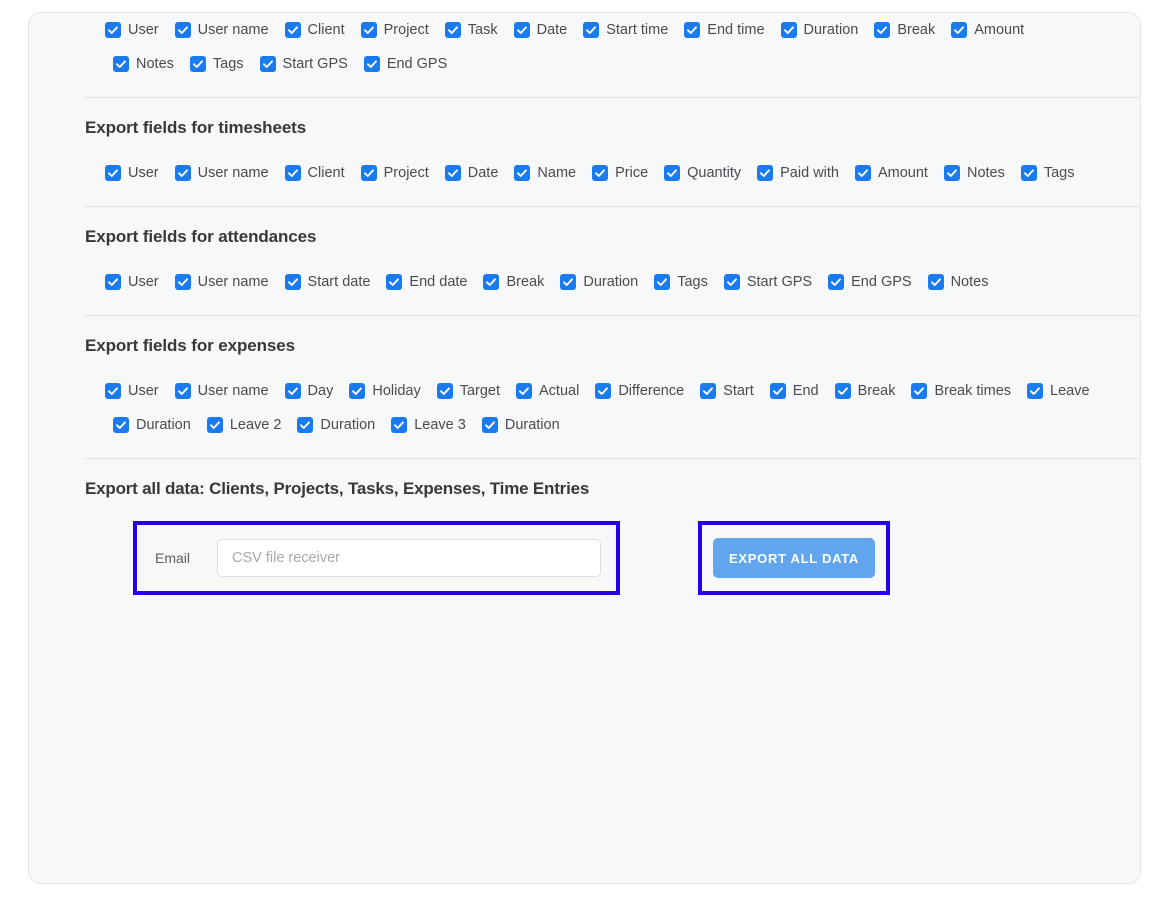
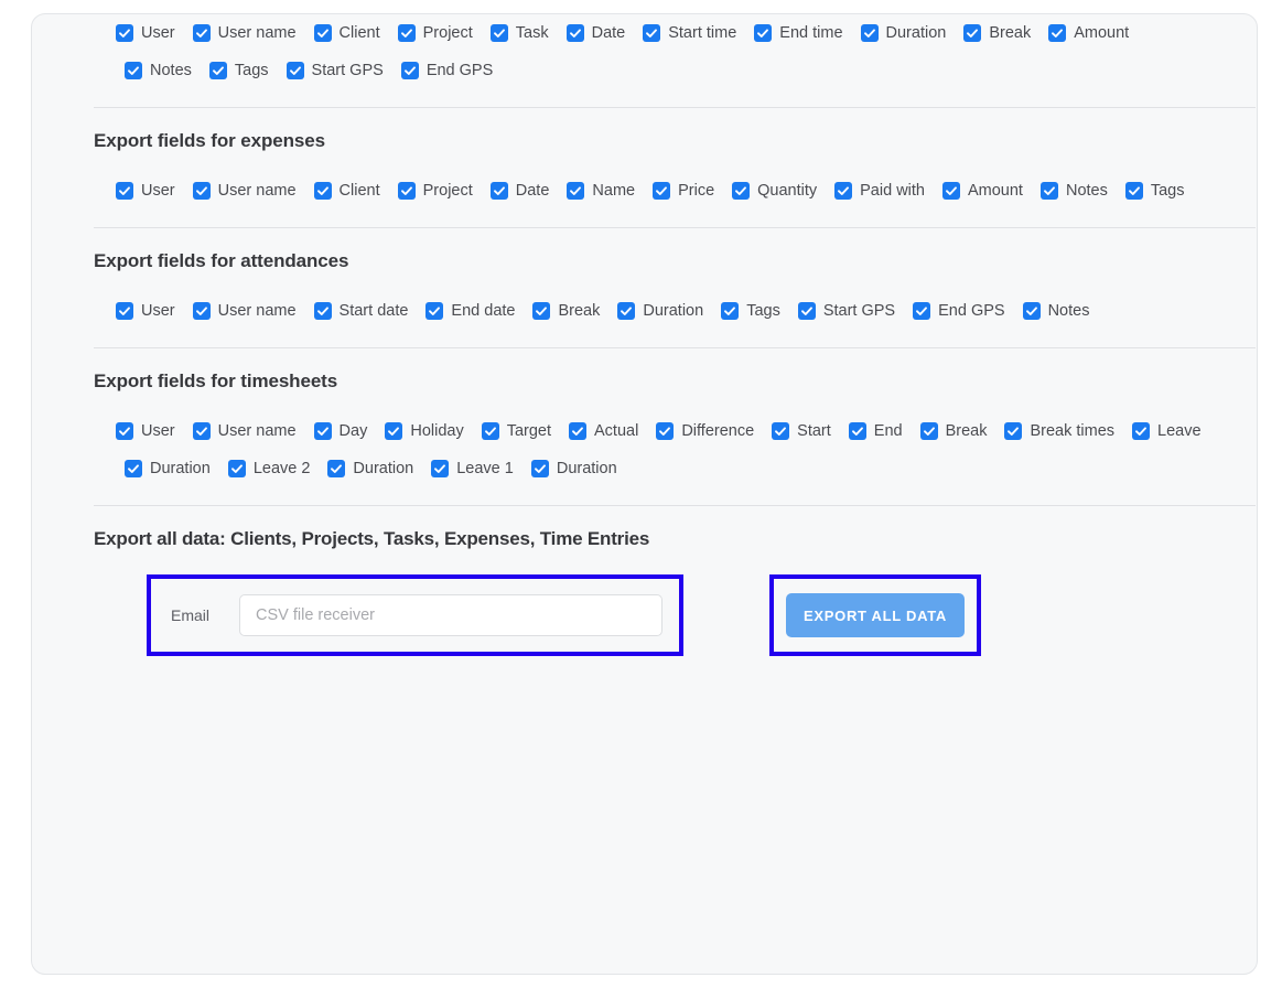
  User
  User name
  Client
  Project
  Task
  Date
  Start time
  End time
  Duration
  Break
  Amount
  Notes
  Tags
  Start GPS
  End GPS
- Export fields for timesheets
+ Export fields for expenses
  User
  User name
  Client
  Project
  Date
  Name
  Price
  Quantity
  Paid with
  Amount
  Notes
  Tags
  Export fields for attendances
  User
  User name
  Start date
  End date
  Break
  Duration
  Tags
  Start GPS
  End GPS
  Notes
- Export fields for expenses
+ Export fields for timesheets
  User
  User name
  Day
  Holiday
  Target
  Actual
  Difference
  Start
  End
  Break
  Break times
  Leave
  Duration
  Leave 2
  Duration
- Leave 3
+ Leave 1
  Duration
  Export all data: Clients, Projects, Tasks, Expenses, Time Entries
  Email
  CSV file receiver
  EXPORT ALL DATA
